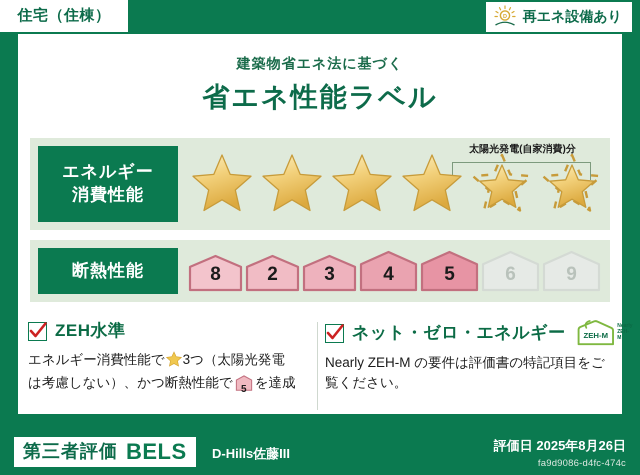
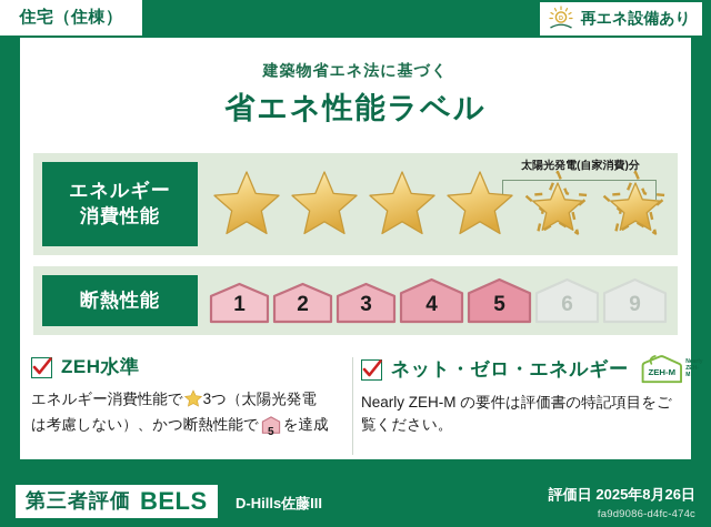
  住宅（住棟）
  再エネ設備あり
  建築物省エネ法に基づく
  省エネ性能ラベル
  エネルギー
  消費性能
  太陽光発電(自家消費)分
  断熱性能
- 8
+ 1
  2
  3
  4
  5
  6
  9
  ZEH水準
  エネルギー消費性能で 3つ（太陽光発電
  は考慮しない）、かつ断熱性能で
  5
  を達成
  ネット・ゼロ・エネルギー
  ZEH-M
  Nearly ZEH-M の要件は評価書の特記項目をご覧ください。
  第三者評価
  BELS
  D-Hills佐藤III
  評価日 2025年8月26日
  fa9d9086-d4fc-474c
